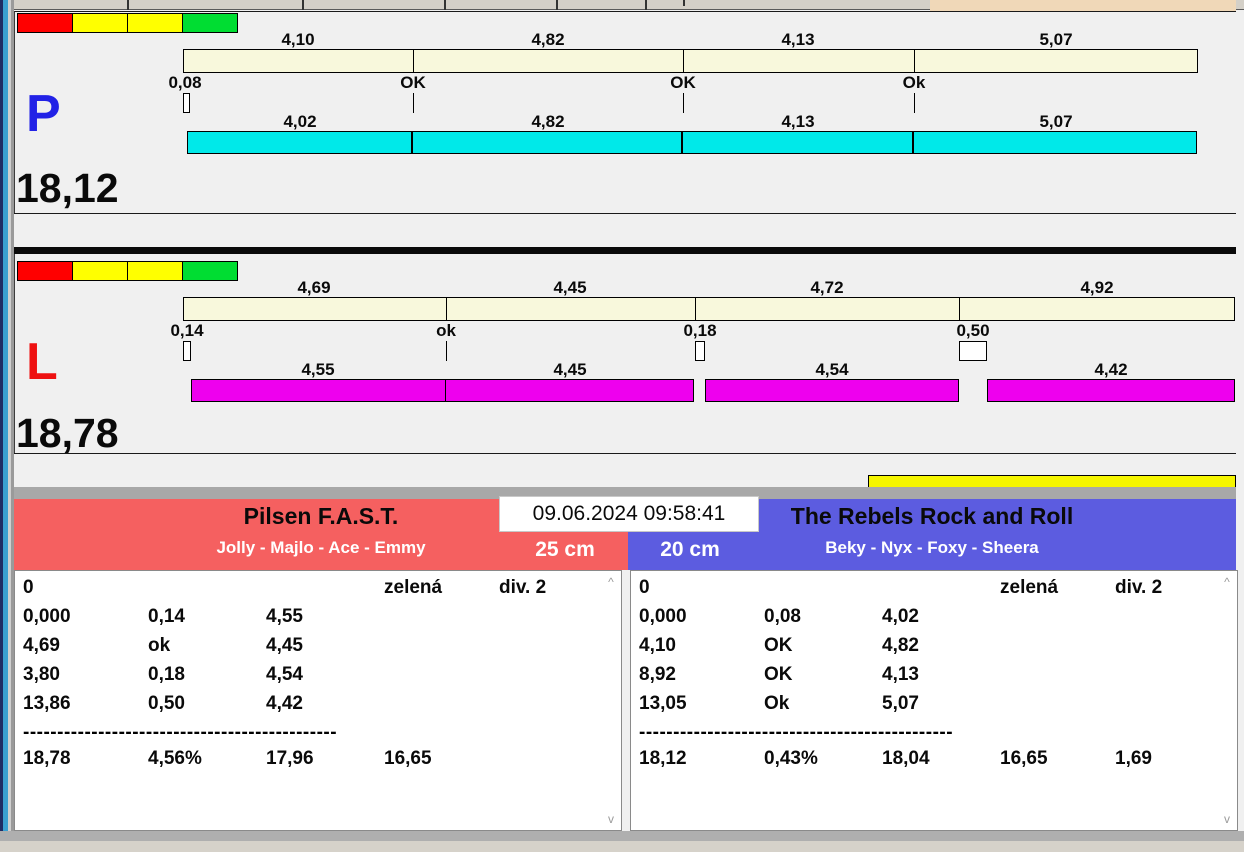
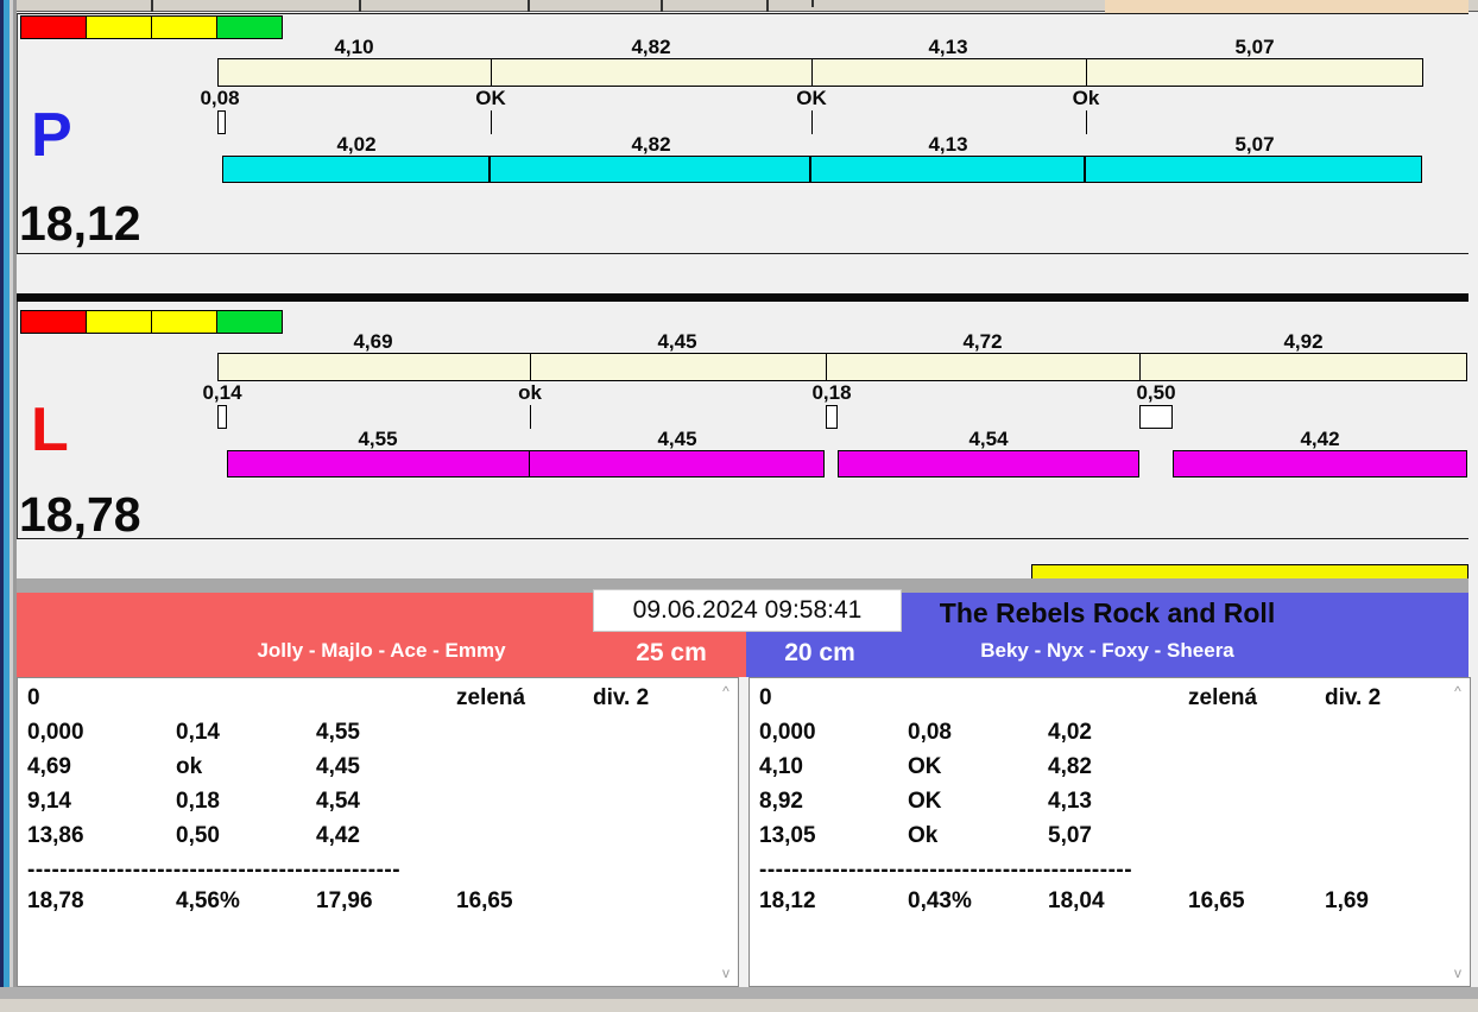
  P
  18,12
  4,10
  4,82
  4,13
  5,07
  0,08
  OK
  OK
  Ok
  4,02
  4,82
  4,13
  5,07
  L
  18,78
  4,69
  4,45
  4,72
  4,92
  0,14
  ok
  0,18
  0,50
  4,55
  4,45
  4,54
  4,42
- Pilsen F.A.S.T.
  Jolly - Majlo - Ace - Emmy
  The Rebels Rock and Roll
  Beky - Nyx - Foxy - Sheera
  25 cm
  20 cm
  09.06.2024 09:58:41
  ^
  v
  0
  zelená
  div. 2
  0,000
  0,14
  4,55
  4,69
  ok
  4,45
- 3,80
+ 9,14
  0,18
  4,54
  13,86
  0,50
  4,42
  ----------------------------------------------
  18,78
  4,56%
  17,96
  16,65
  ^
  v
  0
  zelená
  div. 2
  0,000
  0,08
  4,02
  4,10
  OK
  4,82
  8,92
  OK
  4,13
  13,05
  Ok
  5,07
  ----------------------------------------------
  18,12
  0,43%
  18,04
  16,65
  1,69
